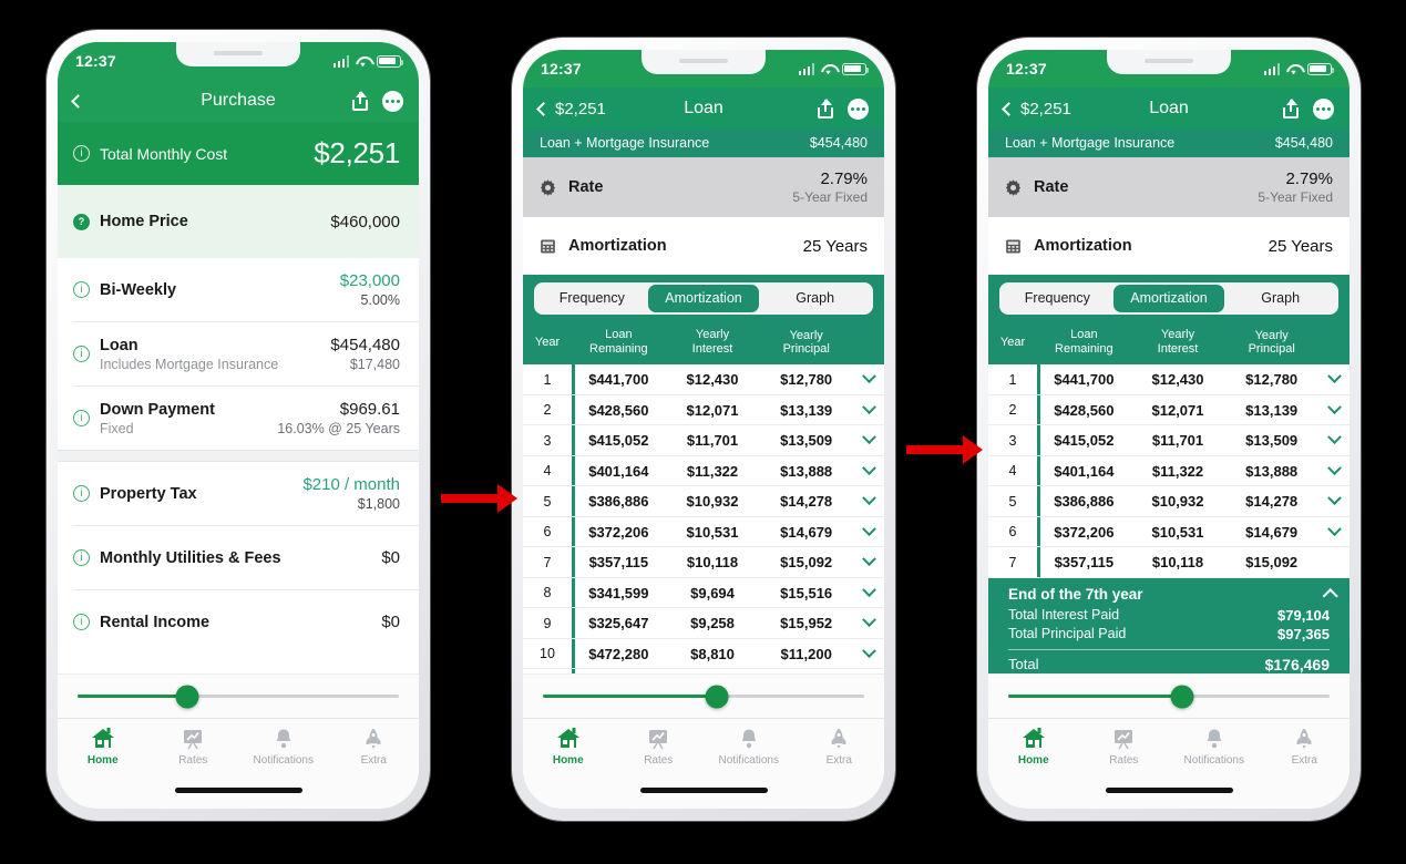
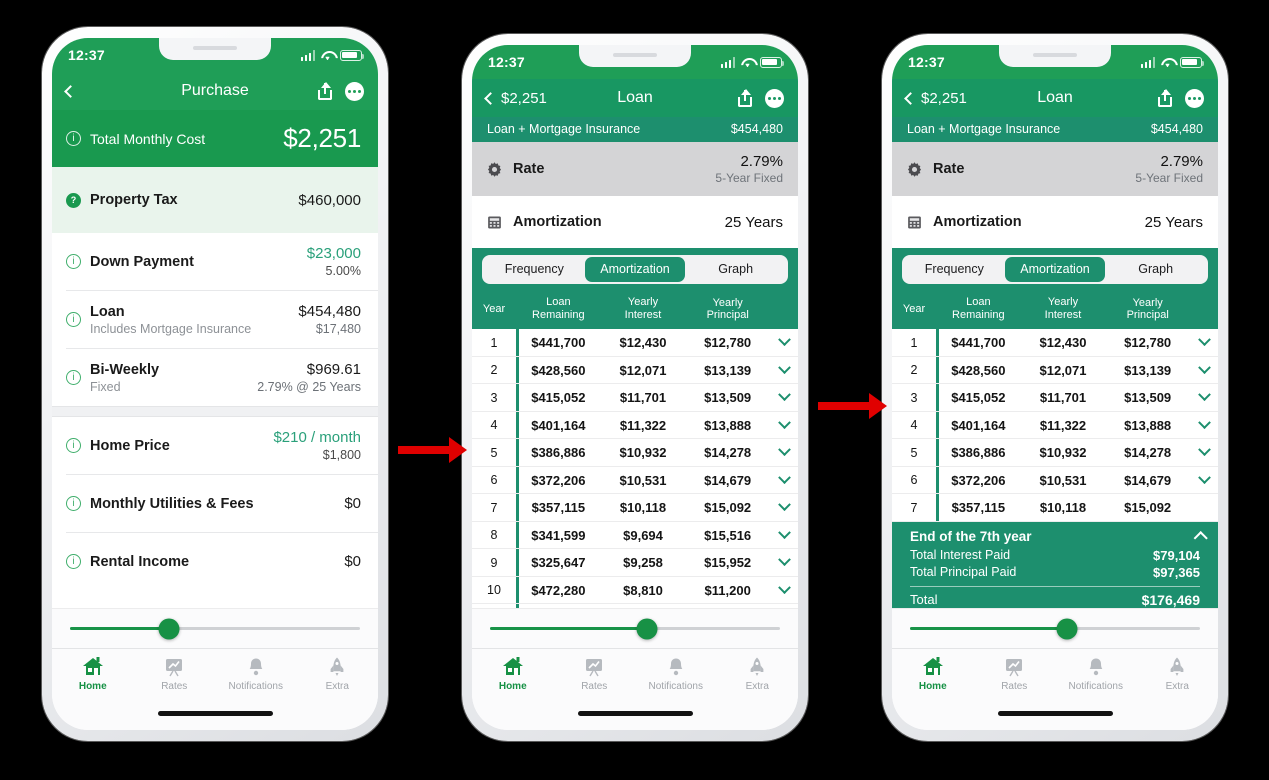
  12:37
  Purchase
  i
  Total Monthly Cost
  $2,251
  ?
- Home Price
+ Property Tax
  $460,000
  i
- Bi-Weekly
+ Down Payment
  $23,000
  5.00%
  i
  Loan
  Includes Mortgage Insurance
  $454,480
  $17,480
  i
- Down Payment
+ Bi-Weekly
  Fixed
  $969.61
- 16.03% @ 25 Years
+ 2.79% @ 25 Years
  i
- Property Tax
+ Home Price
  $210 / month
  $1,800
  i
  Monthly Utilities & Fees
  $0
  i
  Rental Income
  $0
  Home
  Rates
  Notifications
  Extra
  12:37
  $2,251
  Loan
  Loan + Mortgage Insurance
  $454,480
  Rate
  2.79%
  5-Year Fixed
  Amortization
  25 Years
  Frequency
  Amortization
  Graph
  Year
  Loan
  Remaining
  Yearly
  Interest
  Yearly
  Principal
  1
  $441,700
  $12,430
  $12,780
  2
  $428,560
  $12,071
  $13,139
  3
  $415,052
  $11,701
  $13,509
  4
  $401,164
  $11,322
  $13,888
  5
  $386,886
  $10,932
  $14,278
  6
  $372,206
  $10,531
  $14,679
  7
  $357,115
  $10,118
  $15,092
  8
  $341,599
  $9,694
  $15,516
  9
  $325,647
  $9,258
  $15,952
  10
  $472,280
  $8,810
  $11,200
  Home
  Rates
  Notifications
  Extra
  12:37
  $2,251
  Loan
  Loan + Mortgage Insurance
  $454,480
  Rate
  2.79%
  5-Year Fixed
  Amortization
  25 Years
  Frequency
  Amortization
  Graph
  Year
  Loan
  Remaining
  Yearly
  Interest
  Yearly
  Principal
  1
  $441,700
  $12,430
  $12,780
  2
  $428,560
  $12,071
  $13,139
  3
  $415,052
  $11,701
  $13,509
  4
  $401,164
  $11,322
  $13,888
  5
  $386,886
  $10,932
  $14,278
  6
  $372,206
  $10,531
  $14,679
  7
  $357,115
  $10,118
  $15,092
  End of the 7th year
  Total Interest Paid
  $79,104
  Total Principal Paid
  $97,365
  Total
  $176,469
  Home
  Rates
  Notifications
  Extra
